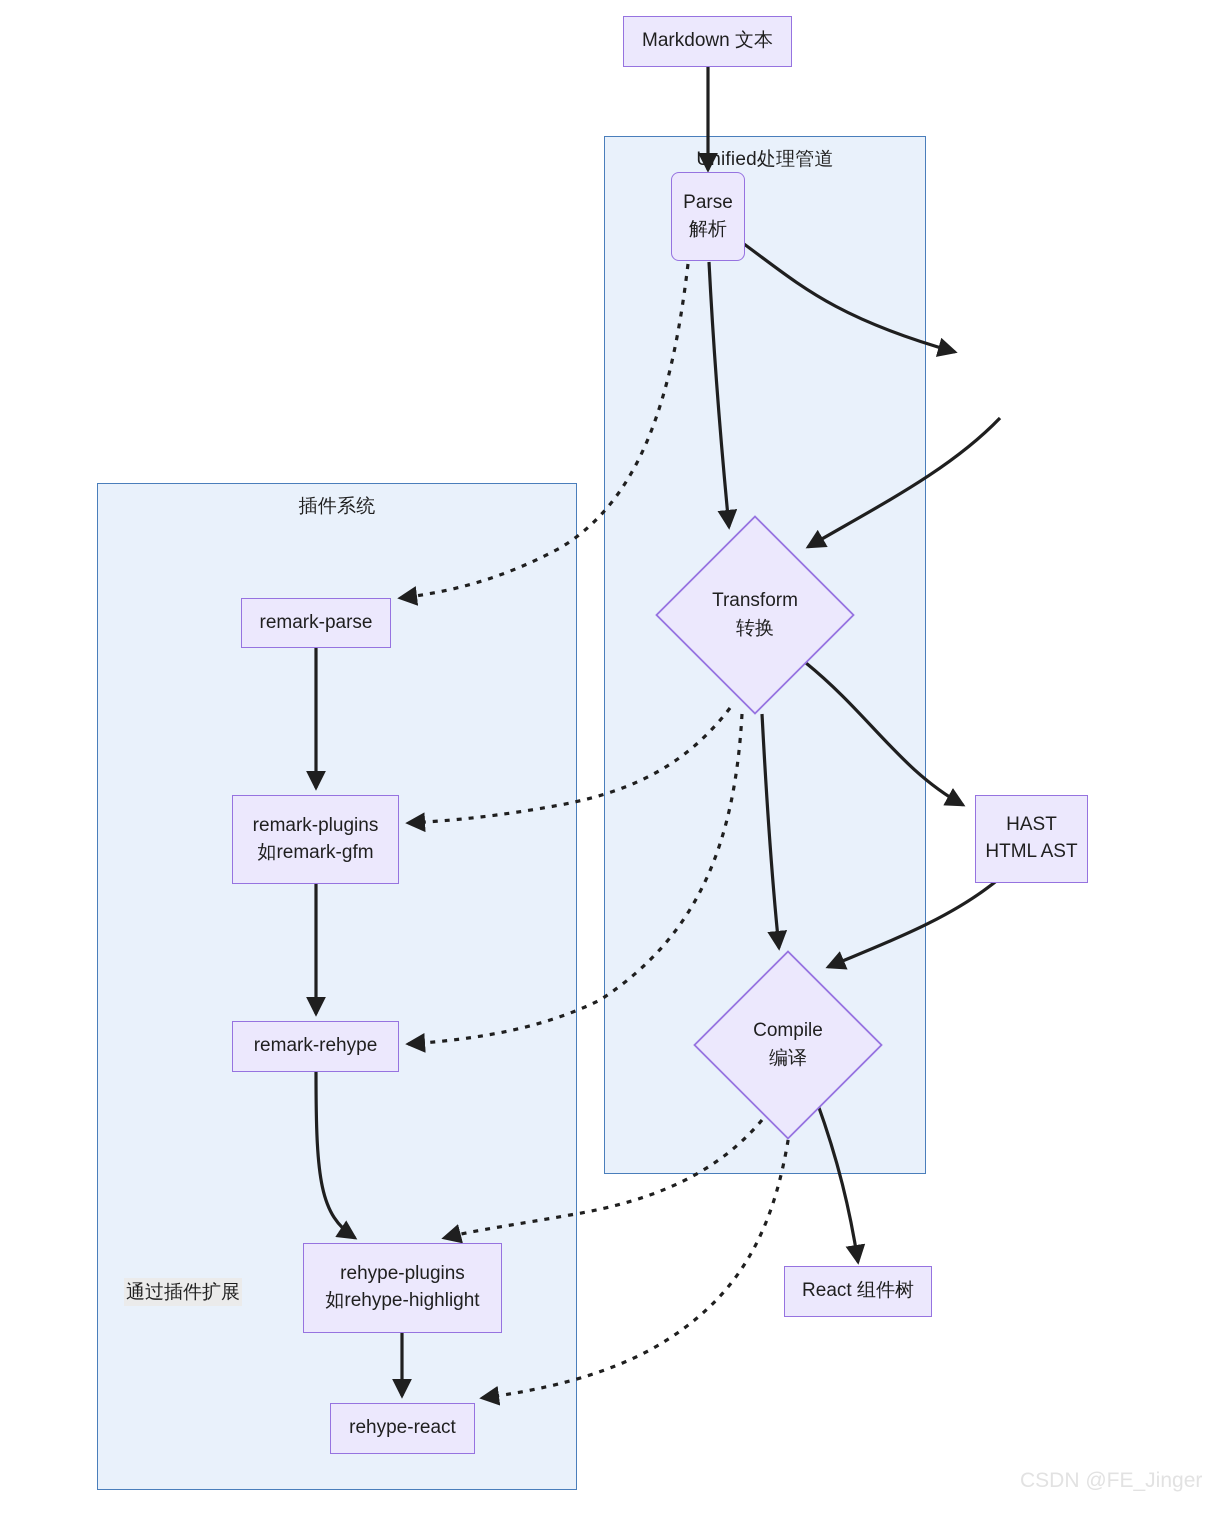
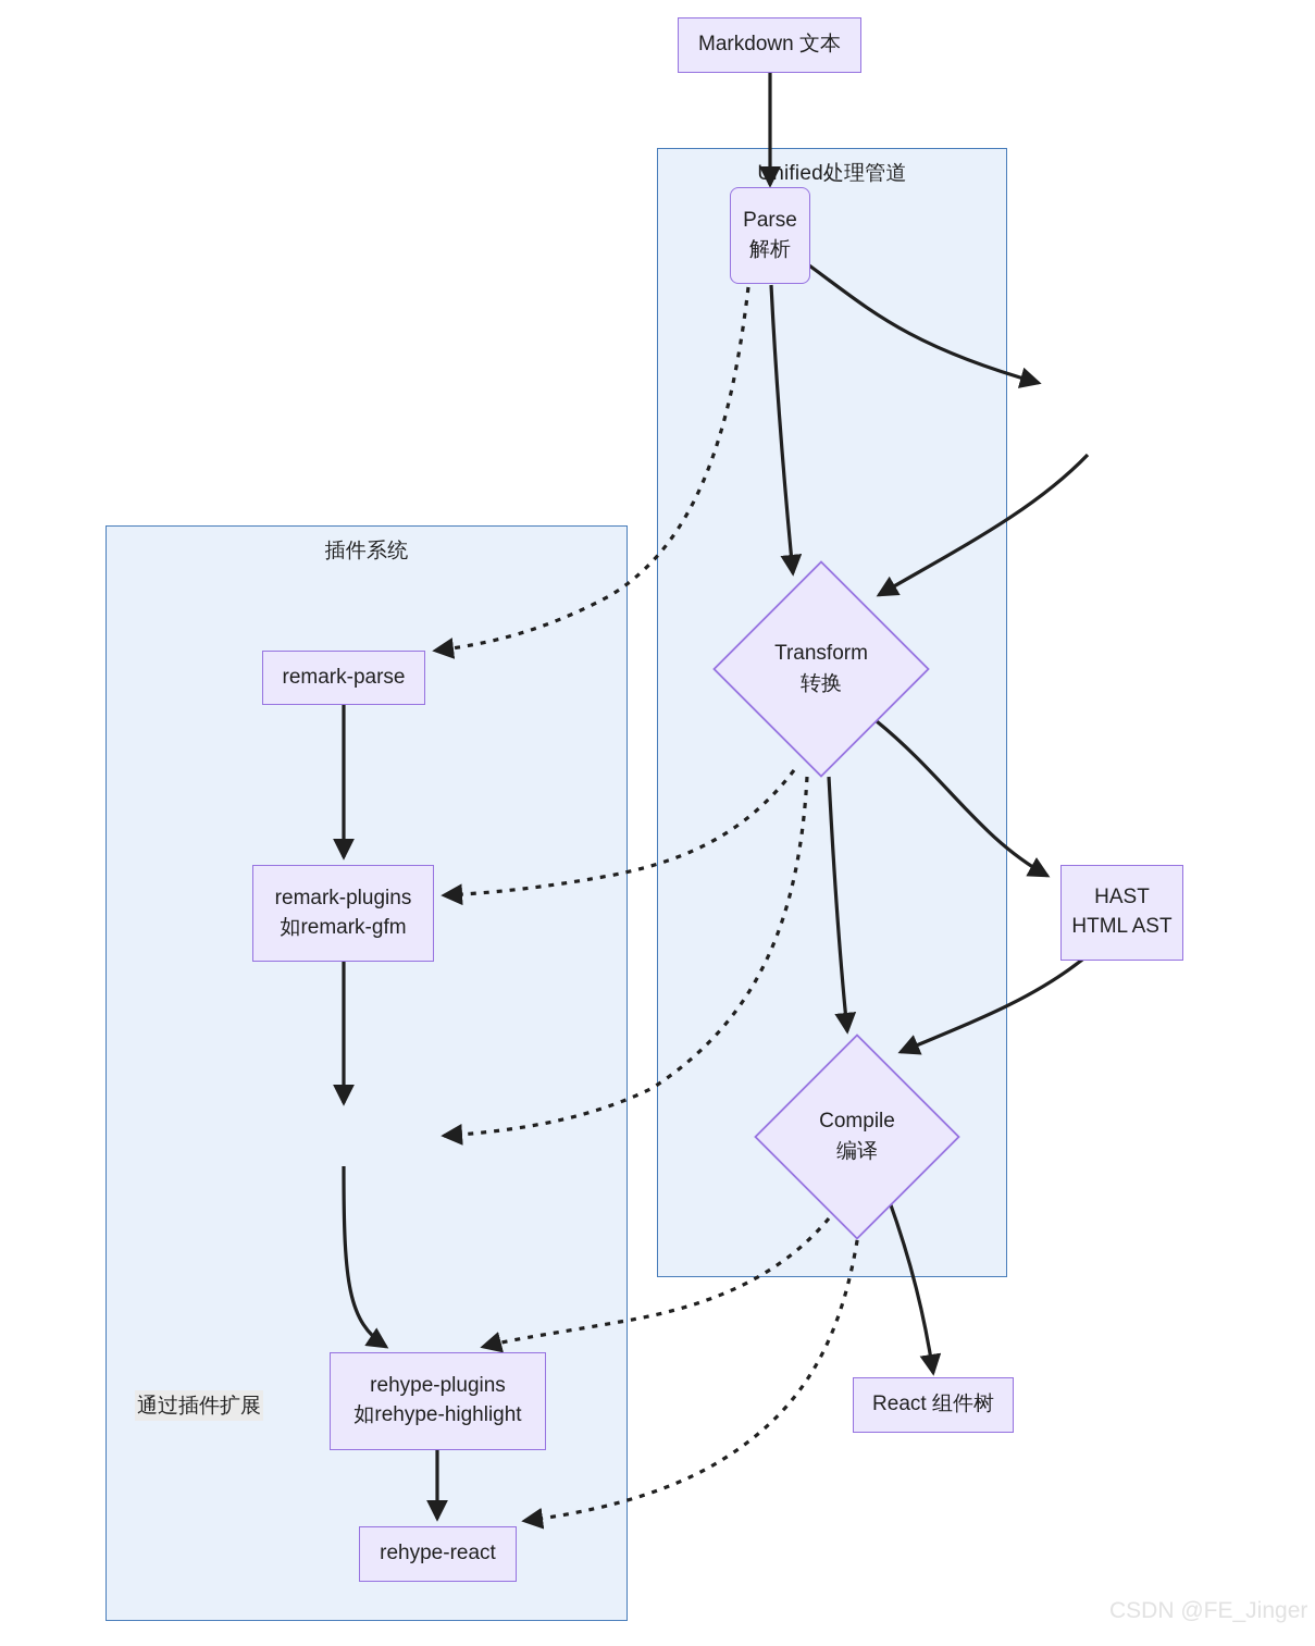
  Unified处理管道
  插件系统
  Markdown 文本
  Parse
  解析
  Transform
  转换
  HAST
  HTML AST
  Compile
  编译
  React 组件树
  remark-parse
  remark-plugins
  如remark-gfm
- remark-rehype
  rehype-plugins
  如rehype-highlight
  rehype-react
  通过插件扩展
  CSDN @FE_Jinger
